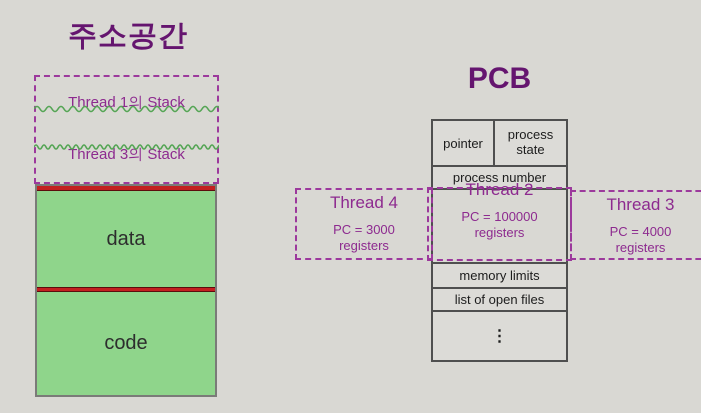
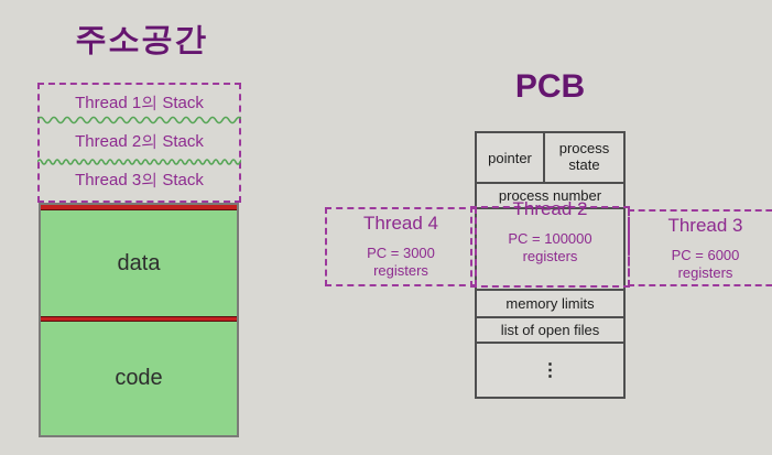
  주소공간
  Thread 1의 Stack
+ Thread 2의 Stack
  Thread 3의 Stack
  data
  code
  PCB
  pointer
  process state
  process number
  memory limits
  list of open files
  ⋮
  Thread 4
  PC = 3000
  registers
  Thread 2
  PC = 100000
  registers
  Thread 3
- PC = 4000
+ PC = 6000
  registers
